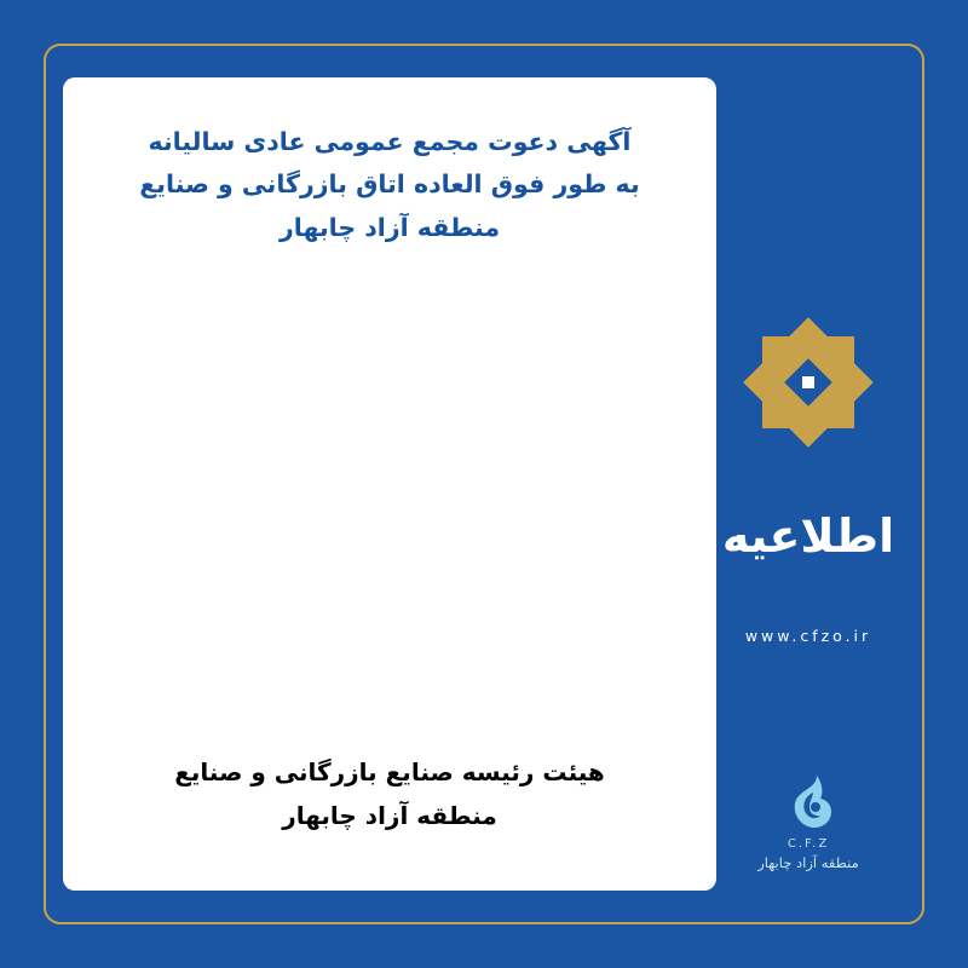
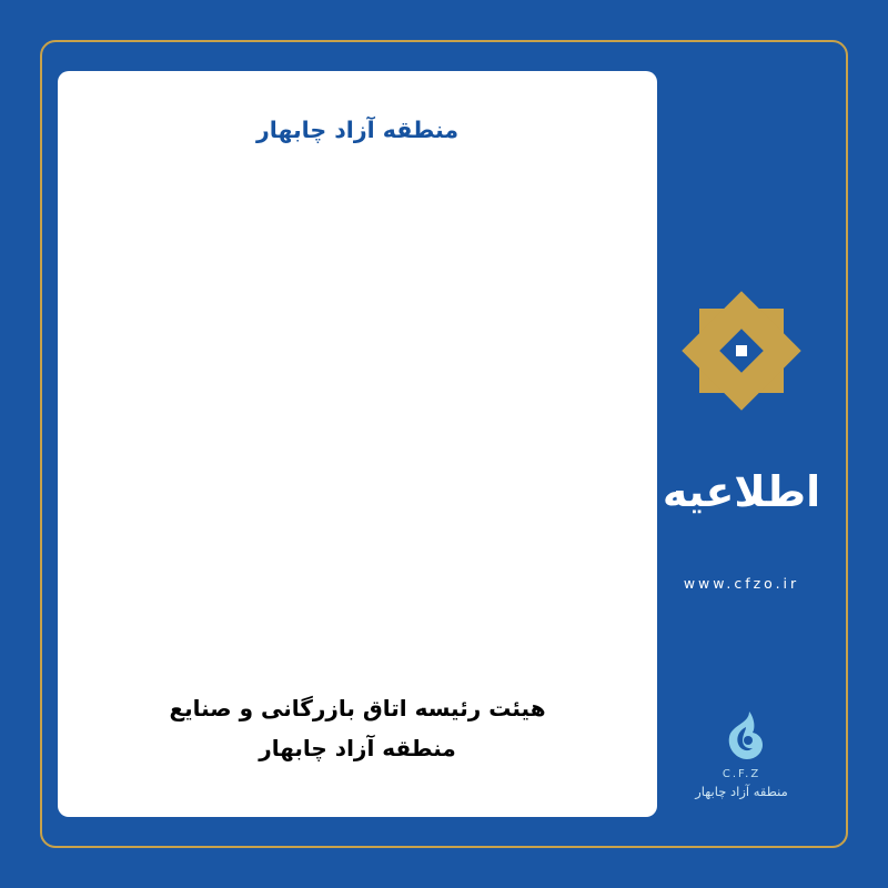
- آگهی دعوت مجمع عمومی عادی سالیانه
- به طور فوق العاده اتاق بازرگانی و صنایع
  منطقه آزاد چابهار
- هیئت رئیسه صنایع بازرگانی و صنایع
+ هیئت رئیسه اتاق بازرگانی و صنایع
  منطقه آزاد چابهار
  اطلاعیه
  www.cfzo.ir
  C.F.Z
  منطقه آزاد چابهار
